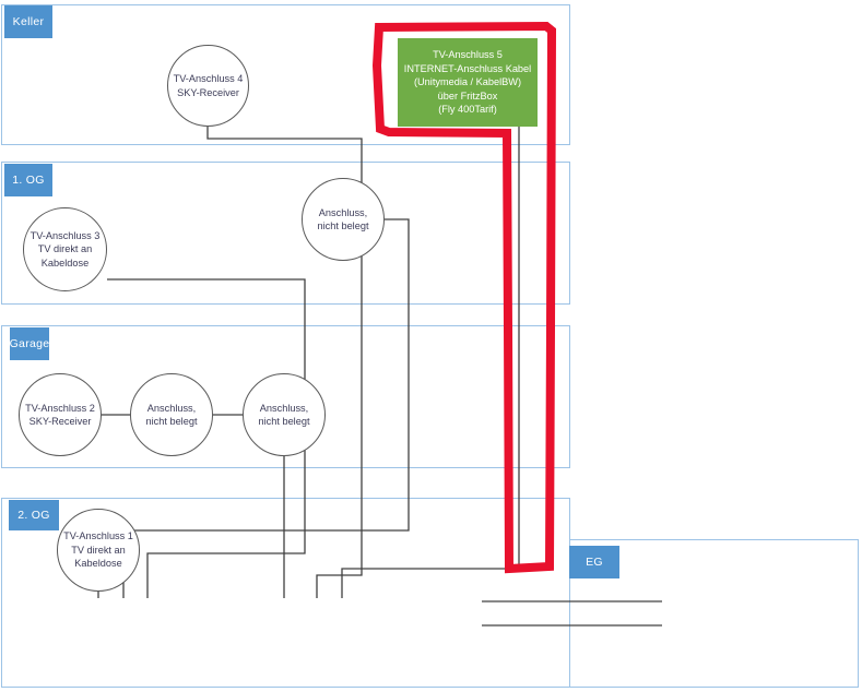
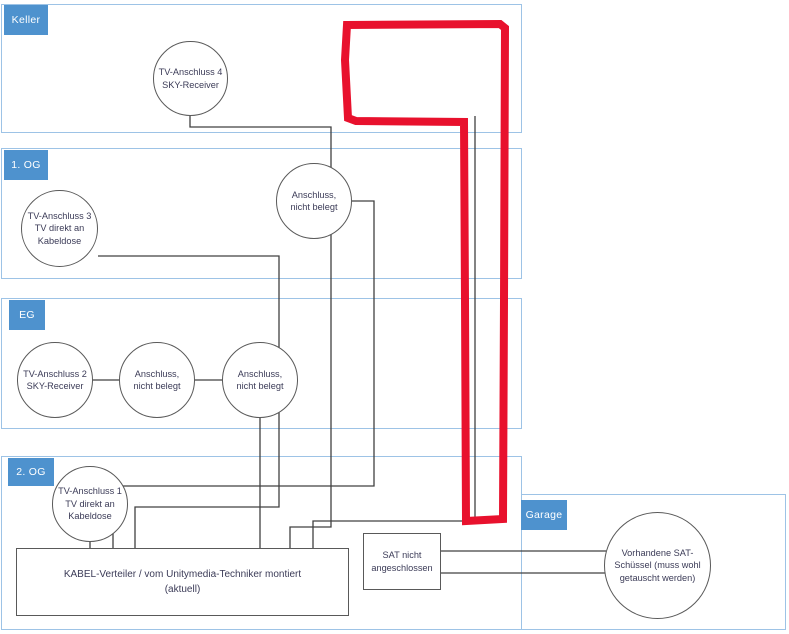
  Keller
  1. OG
- Garage
+ EG
  2. OG
- EG
+ Garage
  TV-Anschluss 4
  SKY-Receiver
- TV-Anschluss 5
- INTERNET-Anschluss Kabel
- (Unitymedia / KabelBW)
- über FritzBox
- (Fly 400Tarif)
  TV-Anschluss 3
  TV direkt an
  Kabeldose
  Anschluss,
  nicht belegt
  TV-Anschluss 2
  SKY-Receiver
  Anschluss,
  nicht belegt
  Anschluss,
  nicht belegt
  TV-Anschluss 1
  TV direkt an
  Kabeldose
+ KABEL-Verteiler / vom Unitymedia-Techniker montiert
+ (aktuell)
+ SAT nicht
+ angeschlossen
+ Vorhandene SAT-
+ Schüssel (muss wohl
+ getauscht werden)
